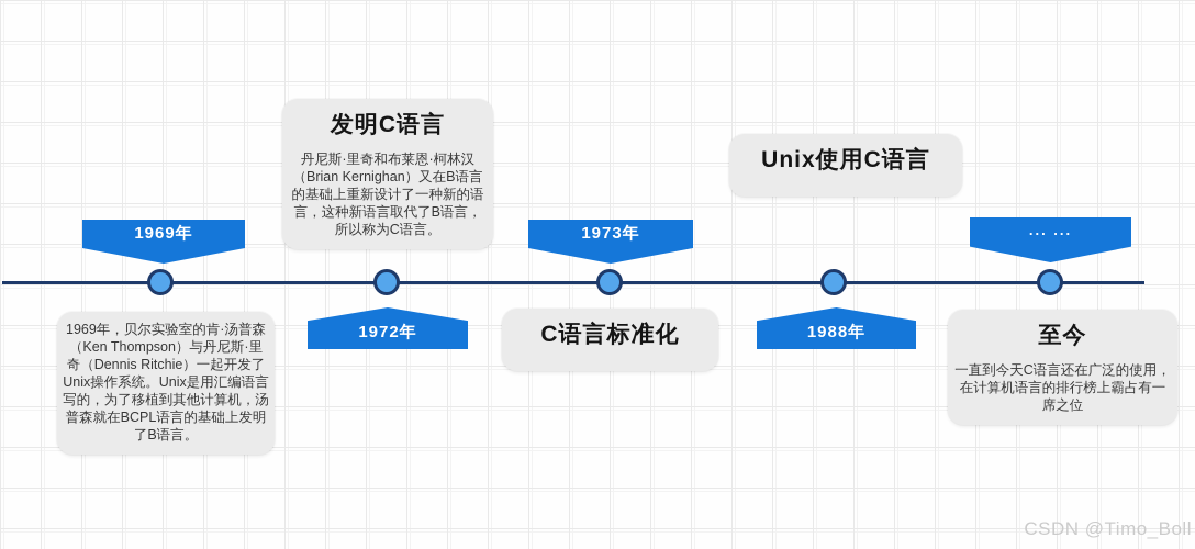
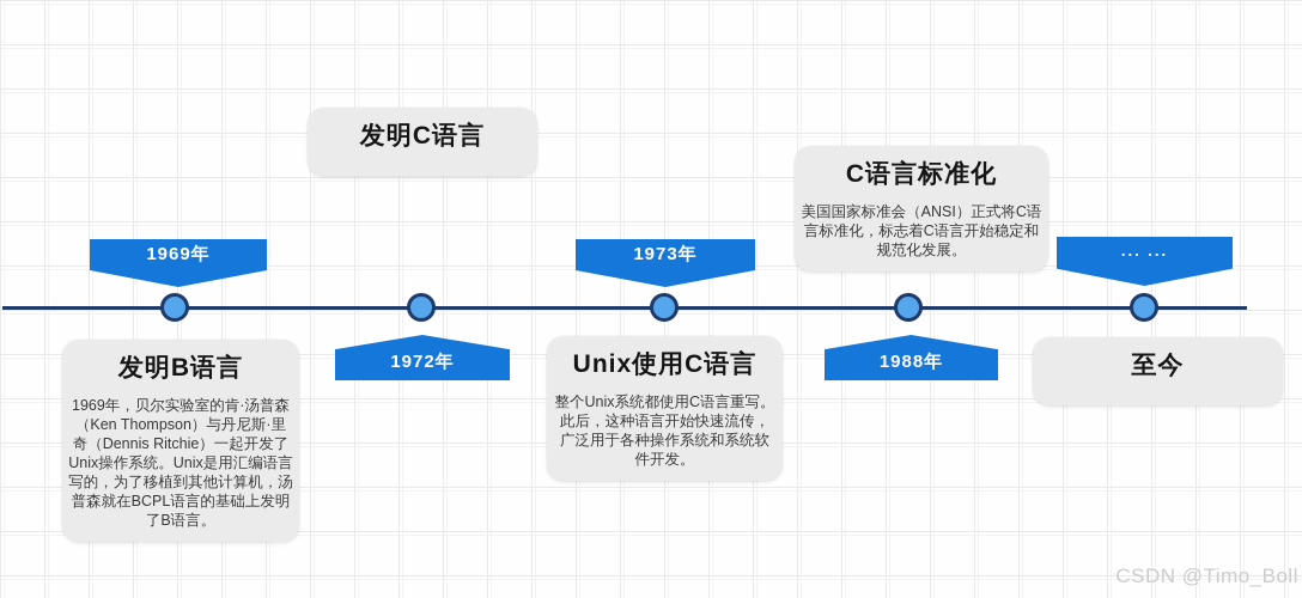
  1969年
+ 发明B语言
  1969年，贝尔实验室的肯·汤普森（Ken Thompson）与丹尼斯·里奇（Dennis Ritchie）一起开发了Unix操作系统。Unix是用汇编语言写的，为了移植到其他计算机，汤普森就在BCPL语言的基础上发明了B语言。
  1972年
  发明C语言
- 丹尼斯·里奇和布莱恩·柯林汉（Brian Kernighan）又在B语言的基础上重新设计了一种新的语言，这种新语言取代了B语言，所以称为C语言。
  1973年
- C语言标准化
+ Unix使用C语言
+ 整个Unix系统都使用C语言重写。此后，这种语言开始快速流传，广泛用于各种操作系统和系统软件开发。
  1988年
- Unix使用C语言
+ C语言标准化
+ 美国国家标准会（ANSI）正式将C语言标准化，标志着C语言开始稳定和规范化发展。
  ... ...
  至今
- 一直到今天C语言还在广泛的使用，在计算机语言的排行榜上霸占有一席之位
  CSDN @Timo_Boll
